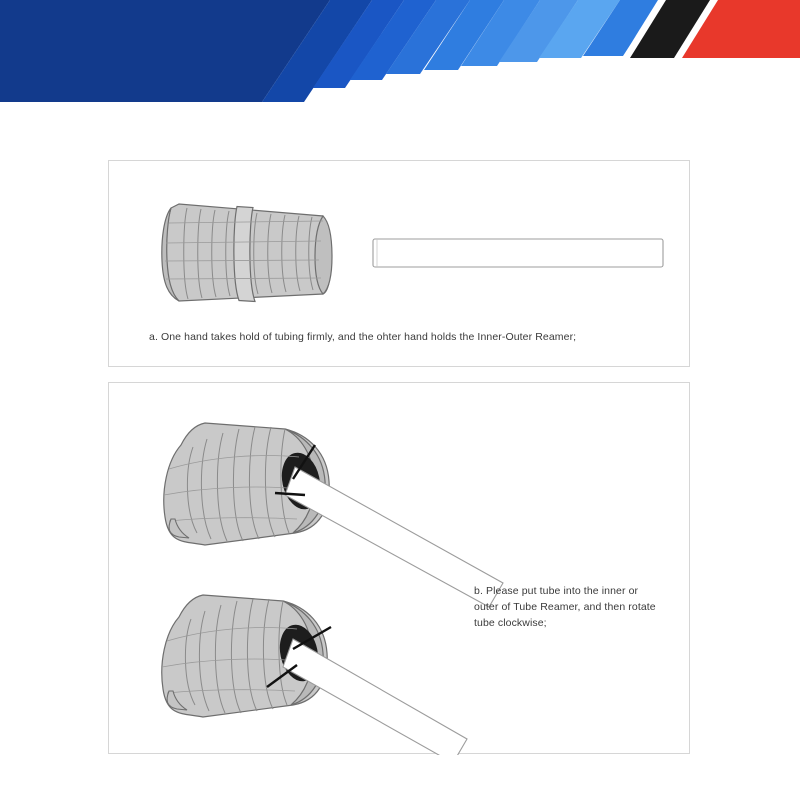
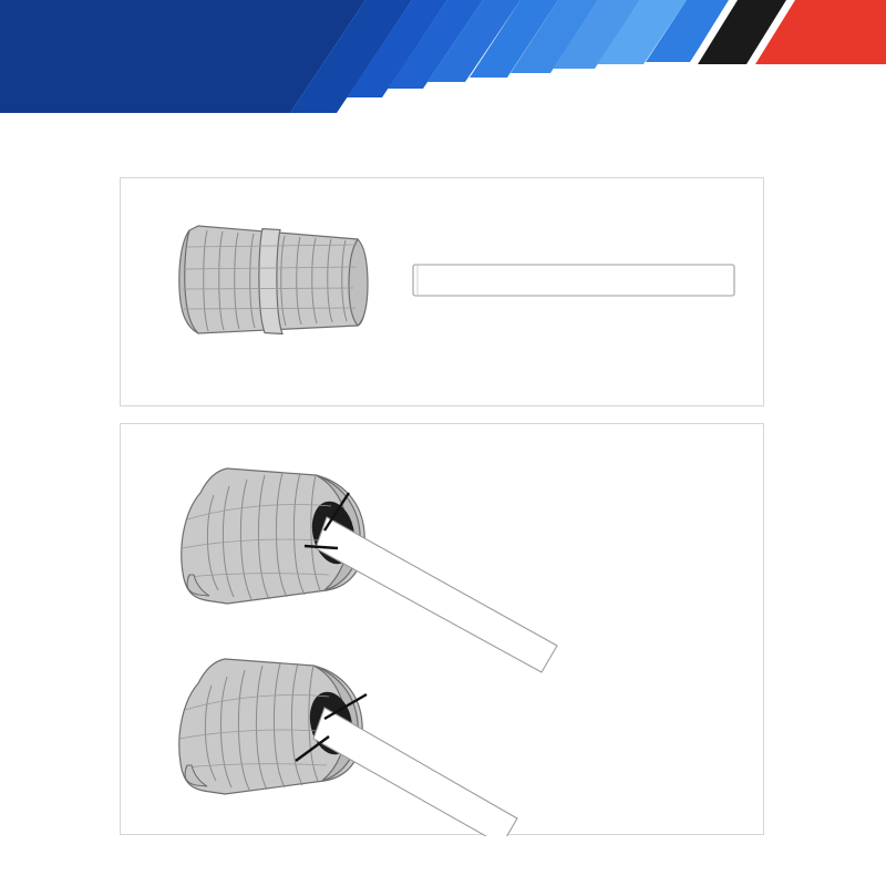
- a. One hand takes hold of tubing firmly, and the ohter hand holds the Inner-Outer Reamer;
- b. Please put tube into the inner or outer of Tube Reamer, and then rotate tube clockwise;
